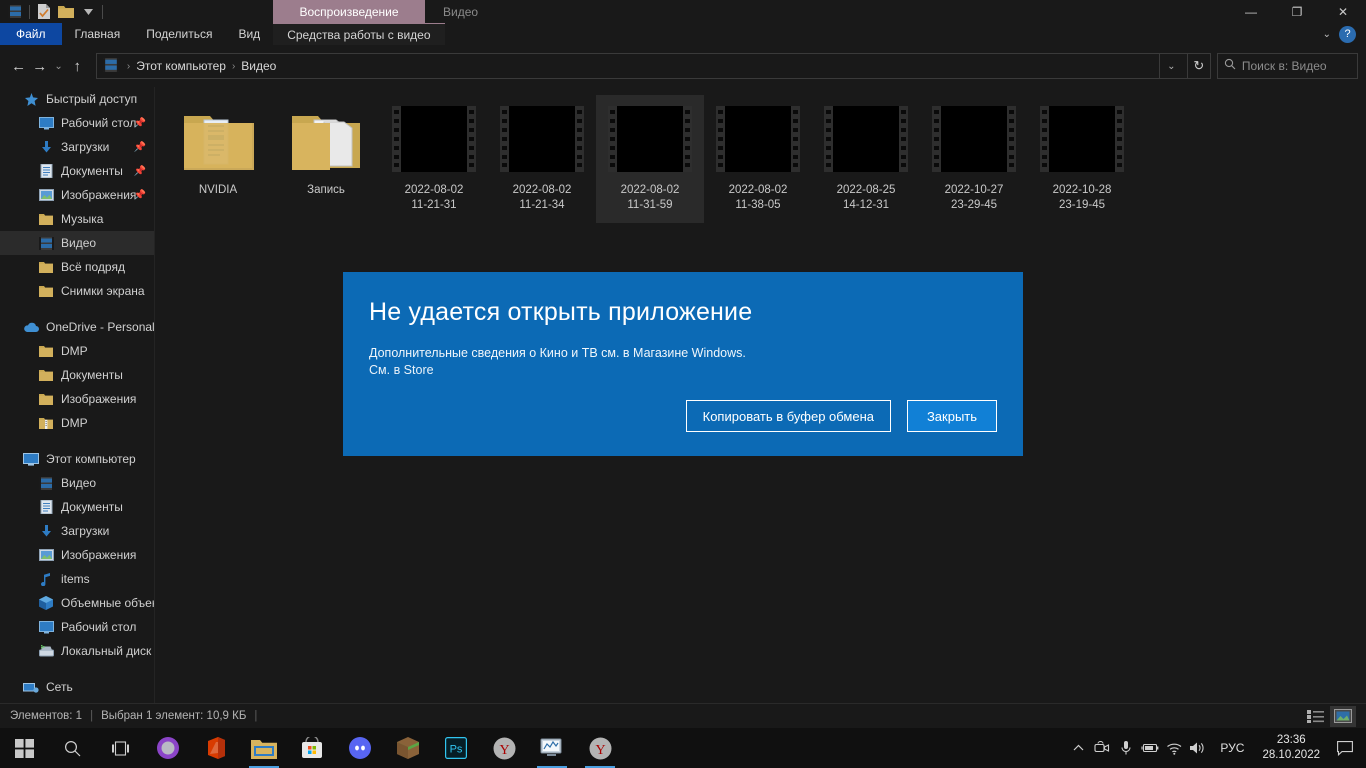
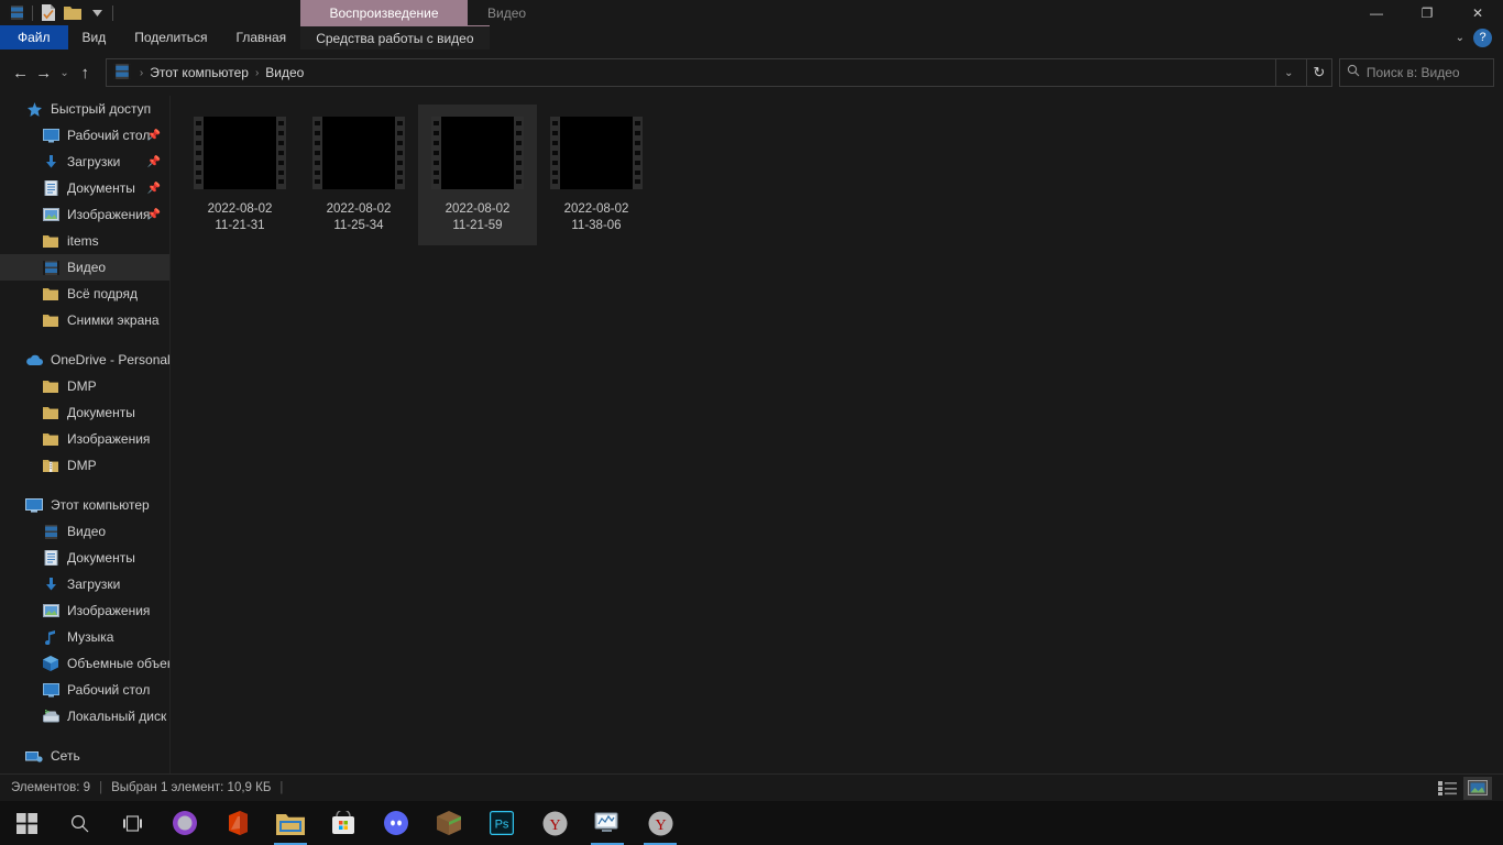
  Воспроизведение
  Видео
  —
  ❐
  ✕
  Файл
- Главная
+ Вид
  Поделиться
- Вид
+ Главная
  Средства работы с видео
  ⌄
  ?
  ←
  →
  ⌄
  ↑
  ›
  Этот компьютер
  ›
  Видео
  ⌄
  ↻
  Поиск в: Видео
  Быстрый доступ
  Рабочий стол
  📌
  Загрузки
  📌
  Документы
  📌
  Изображения
  📌
- Музыка
+ items
  Видео
  Всё подряд
  Снимки экрана
  OneDrive - Personal
  DMP
  Документы
  Изображения
  DMP
  Этот компьютер
  Видео
  Документы
  Загрузки
  Изображения
- items
+ Музыка
  Объемные объе
  Рабочий стол
  Локальный диск
  Сеть
- NVIDIA
- Запись
  2022-08-02
  11-21-31
  2022-08-02
- 11-21-34
+ 11-25-34
  2022-08-02
- 11-31-59
+ 11-21-59
  2022-08-02
- 11-38-05
+ 11-38-06
- 2022-08-25
- 14-12-31
- 2022-10-27
- 23-29-45
- 2022-10-28
- 23-19-45
- Не удается открыть приложение
- Дополнительные сведения о Кино и ТВ см. в Магазине Windows.
- См. в Store
- Копировать в буфер обмена
- Закрыть
- Элементов: 1
+ Элементов: 9
  |
  Выбран 1 элемент: 10,9 КБ
  |
  Ps
  Y
  Y
- РУС
- 23:36
- 28.10.2022
